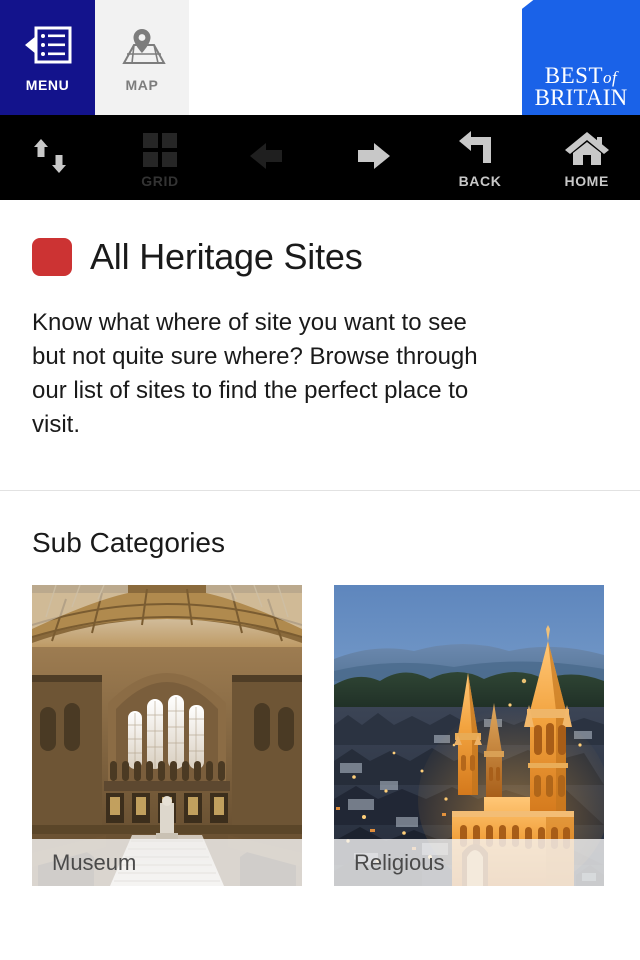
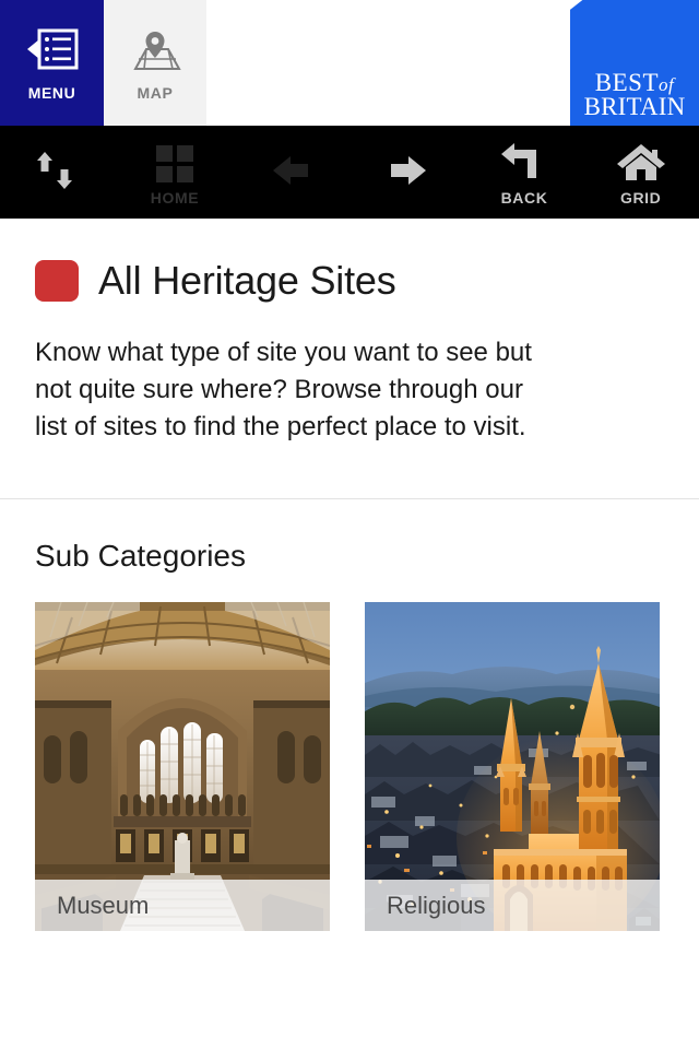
  MENU
  MAP
  BESTof
  BRITAIN
- GRID
+ HOME
  BACK
- HOME
+ GRID
  All Heritage Sites
- Know what where of site you want to see but not quite sure where? Browse through our list of sites to find the perfect place to visit.
+ Know what type of site you want to see but not quite sure where? Browse through our list of sites to find the perfect place to visit.
  Sub Categories
  Museum
  Religious
